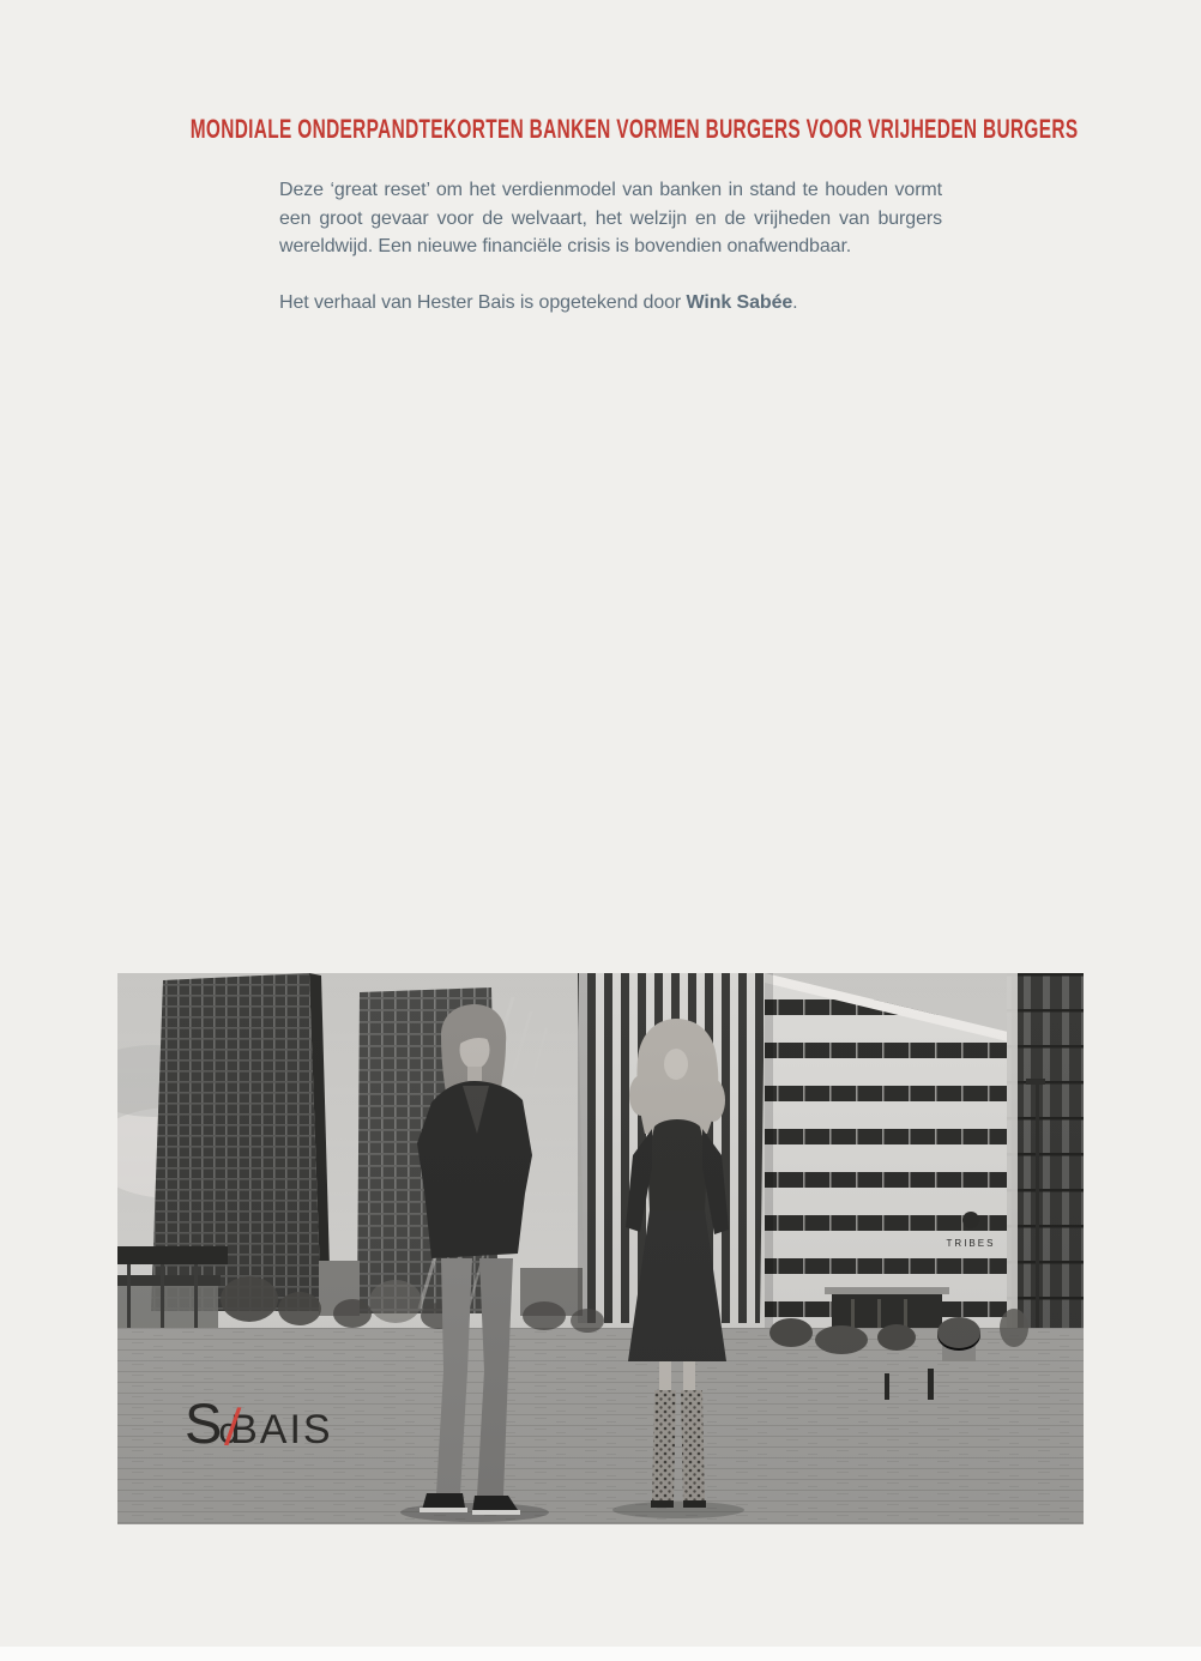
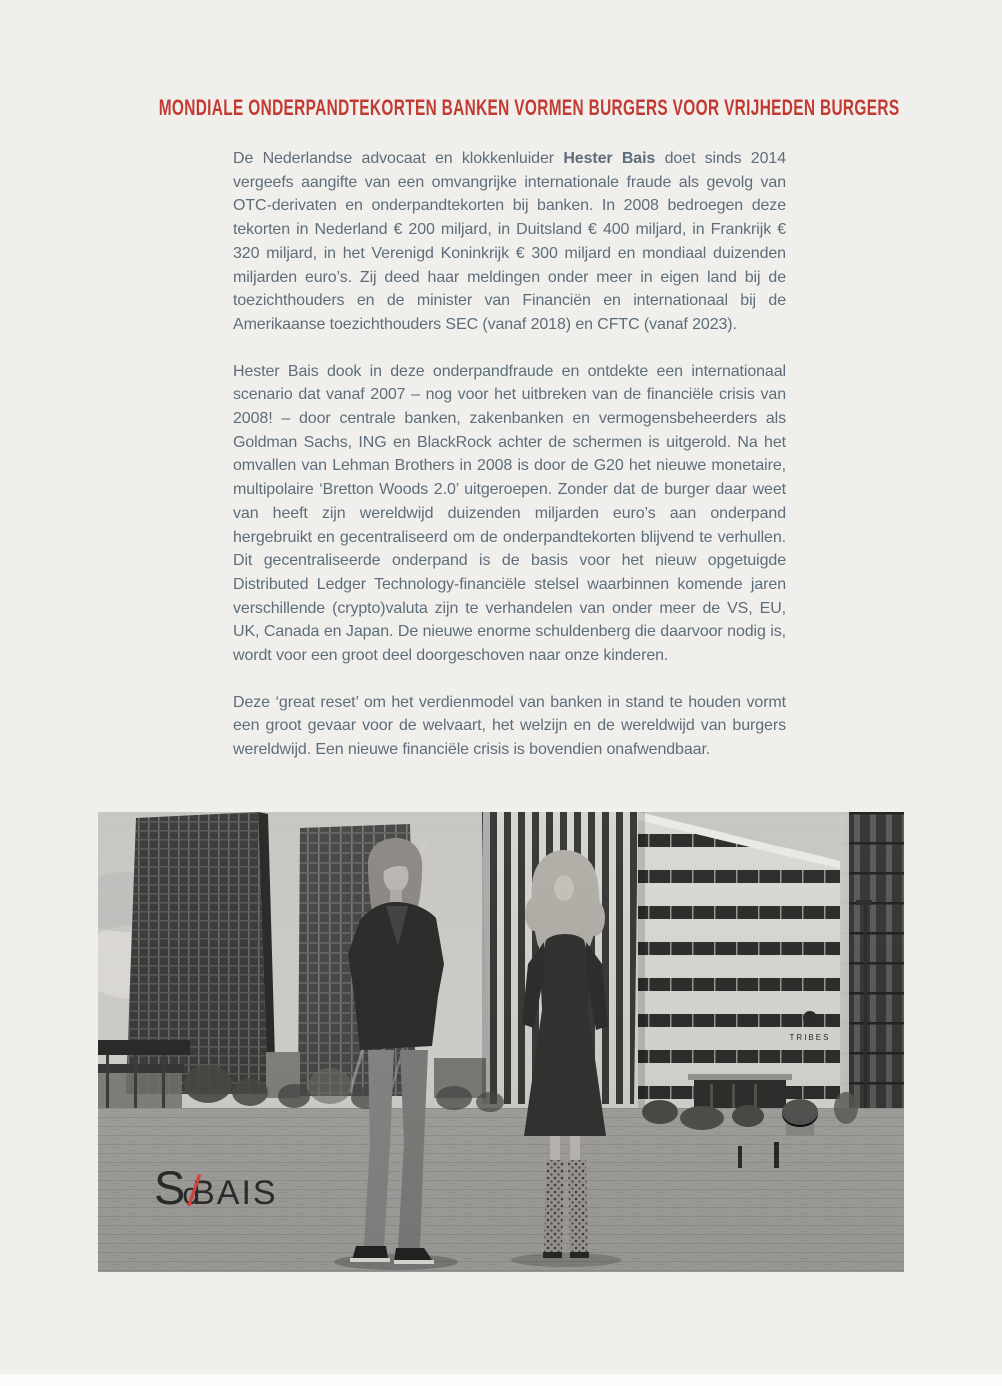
  MONDIALE ONDERPANDTEKORTEN BANKEN VORMEN BURGERS VOOR VRIJHEDEN BURGERS
+ De Nederlandse advocaat en klokkenluider Hester Bais doet sinds 2014 vergeefs aangifte van een omvangrijke internationale fraude als gevolg van OTC-derivaten en onderpandtekorten bij banken. In 2008 bedroegen deze tekorten in Nederland € 200 miljard, in Duitsland € 400 miljard, in Frankrijk € 320 miljard, in het Verenigd Koninkrijk € 300 miljard en mondiaal duizenden miljarden euro’s. Zij deed haar meldingen onder meer in eigen land bij de toezichthouders en de minister van Financiën en internationaal bij de Amerikaanse toezichthouders SEC (vanaf 2018) en CFTC (vanaf 2023).
+ Hester Bais dook in deze onderpandfraude en ontdekte een internationaal scenario dat vanaf 2007 – nog voor het uitbreken van de financiële crisis van 2008! – door centrale banken, zakenbanken en vermogensbeheerders als Goldman Sachs, ING en BlackRock achter de schermen is uitgerold. Na het omvallen van Lehman Brothers in 2008 is door de G20 het nieuwe monetaire, multipolaire ‘Bretton Woods 2.0’ uitgeroepen. Zonder dat de burger daar weet van heeft zijn wereldwijd duizenden miljarden euro’s aan onderpand hergebruikt en gecentraliseerd om de onderpandtekorten blijvend te verhullen. Dit gecentraliseerde onderpand is de basis voor het nieuw opgetuigde Distributed Ledger Technology-financiële stelsel waarbinnen komende jaren verschillende (crypto)valuta zijn te verhandelen van onder meer de VS, EU, UK, Canada en Japan. De nieuwe enorme schuldenberg die daarvoor nodig is, wordt voor een groot deel doorgeschoven naar onze kinderen.
- Deze ‘great reset’ om het verdienmodel van banken in stand te houden vormt een groot gevaar voor de welvaart, het welzijn en de vrijheden van burgers wereldwijd. Een nieuwe financiële crisis is bovendien onafwendbaar.
+ Deze ‘great reset’ om het verdienmodel van banken in stand te houden vormt een groot gevaar voor de welvaart, het welzijn en de wereldwijd van burgers wereldwijd. Een nieuwe financiële crisis is bovendien onafwendbaar.
- Het verhaal van Hester Bais is opgetekend door Wink Sabée.
  S
  c
  BAIS
